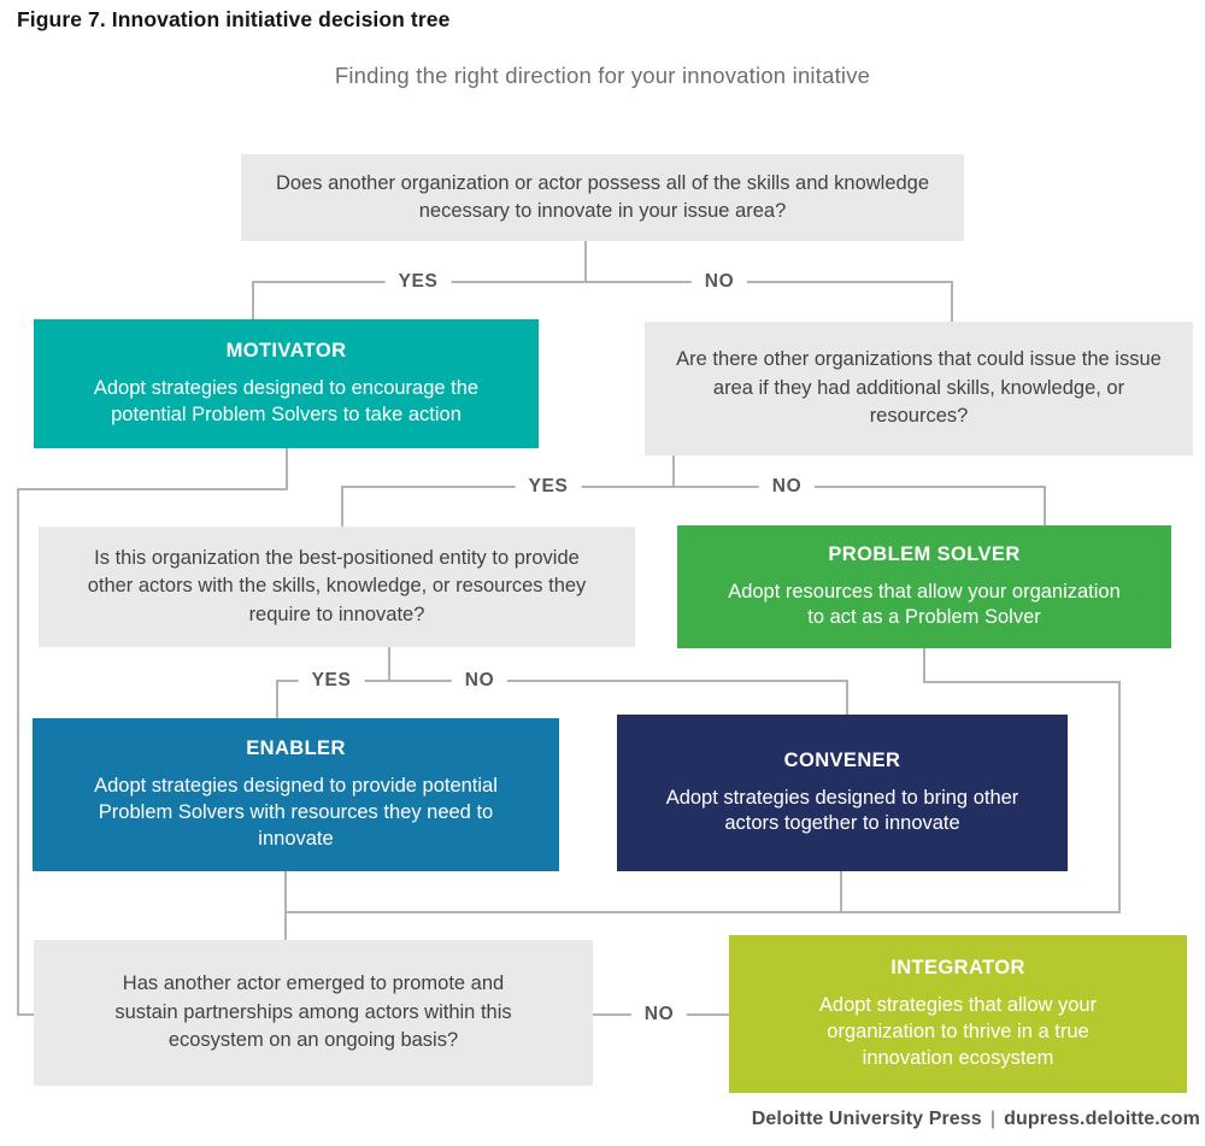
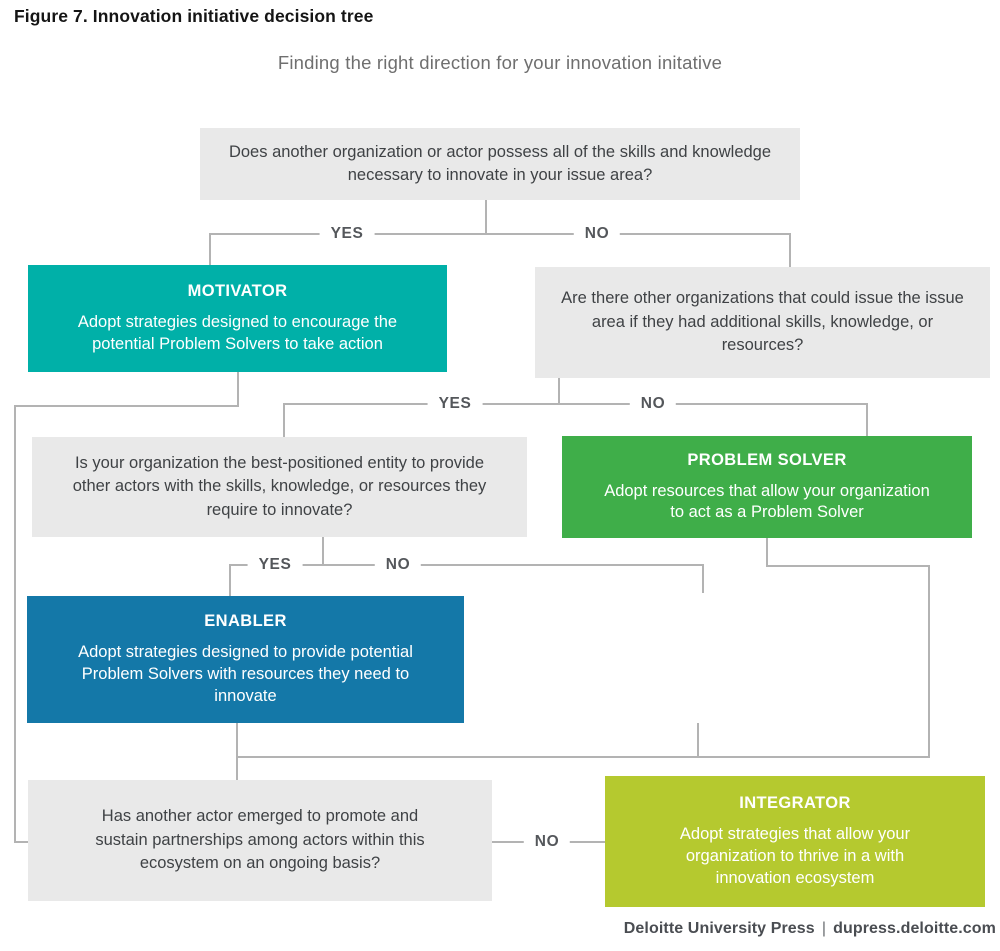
  Figure 7. Innovation initiative decision tree
  Finding the right direction for your innovation initative
  YES
  NO
  YES
  NO
  YES
  NO
  NO
  Does another organization or actor possess all of the skills and knowledge necessary to innovate in your issue area?
  Are there other organizations that could issue the issue area if they had additional skills, knowledge, or resources?
- Is this organization the best-positioned entity to provide other actors with the skills, knowledge, or resources they require to innovate?
+ Is your organization the best-positioned entity to provide other actors with the skills, knowledge, or resources they require to innovate?
  Has another actor emerged to promote and sustain partnerships among actors within this ecosystem on an ongoing basis?
  MOTIVATOR
  Adopt strategies designed to encourage the potential Problem Solvers to take action
  PROBLEM SOLVER
  Adopt resources that allow your organization to act as a Problem Solver
  ENABLER
  Adopt strategies designed to provide potential Problem Solvers with resources they need to innovate
- CONVENER
- Adopt strategies designed to bring other actors together to innovate
  INTEGRATOR
- Adopt strategies that allow your organization to thrive in a true innovation ecosystem
+ Adopt strategies that allow your organization to thrive in a with innovation ecosystem
  Deloitte University Press | dupress.deloitte.com
